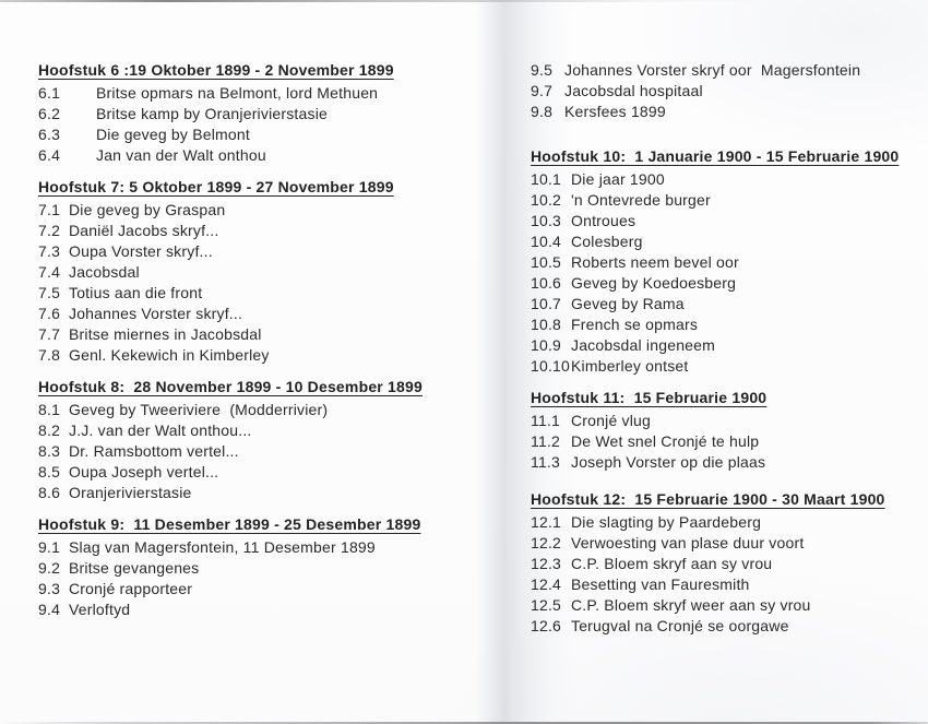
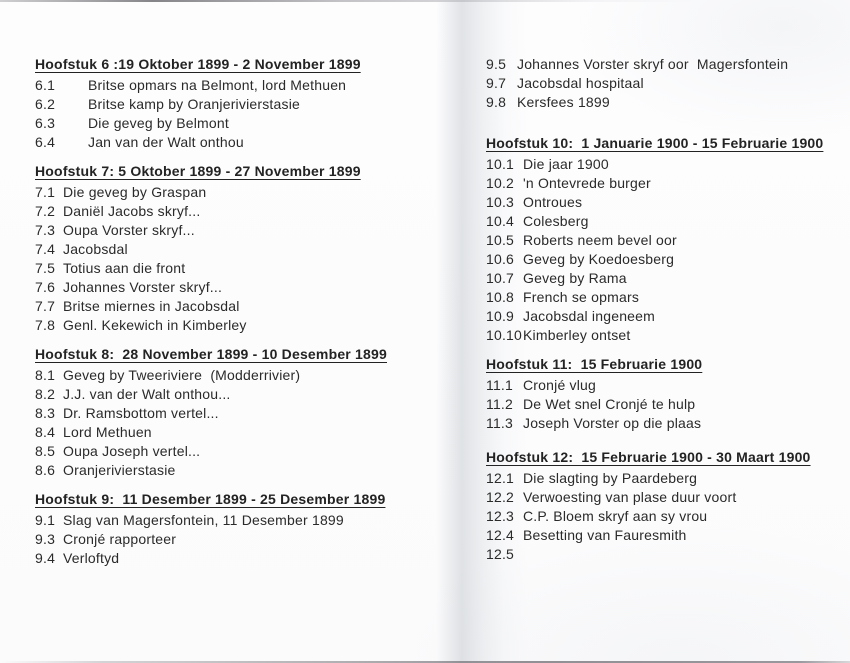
  Hoofstuk 6 :19 Oktober 1899 - 2 November 1899
  6.1
  Britse opmars na Belmont, lord Methuen
  6.2
  Britse kamp by Oranjerivierstasie
  6.3
  Die geveg by Belmont
  6.4
  Jan van der Walt onthou
  Hoofstuk 7: 5 Oktober 1899 - 27 November 1899
  7.1
  Die geveg by Graspan
  7.2
  Daniël Jacobs skryf...
  7.3
  Oupa Vorster skryf...
  7.4
  Jacobsdal
  7.5
  Totius aan die front
  7.6
  Johannes Vorster skryf...
  7.7
  Britse miernes in Jacobsdal
  7.8
  Genl. Kekewich in Kimberley
  Hoofstuk 8: 28 November 1899 - 10 Desember 1899
  8.1
  Geveg by Tweeriviere (Modderrivier)
  8.2
  J.J. van der Walt onthou...
  8.3
  Dr. Ramsbottom vertel...
+ 8.4
+ Lord Methuen
  8.5
  Oupa Joseph vertel...
  8.6
  Oranjerivierstasie
  Hoofstuk 9: 11 Desember 1899 - 25 Desember 1899
  9.1
  Slag van Magersfontein, 11 Desember 1899
- 9.2
- Britse gevangenes
  9.3
  Cronjé rapporteer
  9.4
  Verloftyd
  9.5
  Johannes Vorster skryf oor Magersfontein
  9.7
  Jacobsdal hospitaal
  9.8
  Kersfees 1899
  Hoofstuk 10: 1 Januarie 1900 - 15 Februarie 1900
  10.1
  Die jaar 1900
  10.2
  'n Ontevrede burger
  10.3
  Ontroues
  10.4
  Colesberg
  10.5
  Roberts neem bevel oor
  10.6
  Geveg by Koedoesberg
  10.7
  Geveg by Rama
  10.8
  French se opmars
  10.9
  Jacobsdal ingeneem
  10.10
  Kimberley ontset
  Hoofstuk 11: 15 Februarie 1900
  11.1
  Cronjé vlug
  11.2
  De Wet snel Cronjé te hulp
  11.3
  Joseph Vorster op die plaas
  Hoofstuk 12: 15 Februarie 1900 - 30 Maart 1900
  12.1
  Die slagting by Paardeberg
  12.2
  Verwoesting van plase duur voort
  12.3
  C.P. Bloem skryf aan sy vrou
  12.4
  Besetting van Fauresmith
  12.5
- C.P. Bloem skryf weer aan sy vrou
- 12.6
- Terugval na Cronjé se oorgawe
